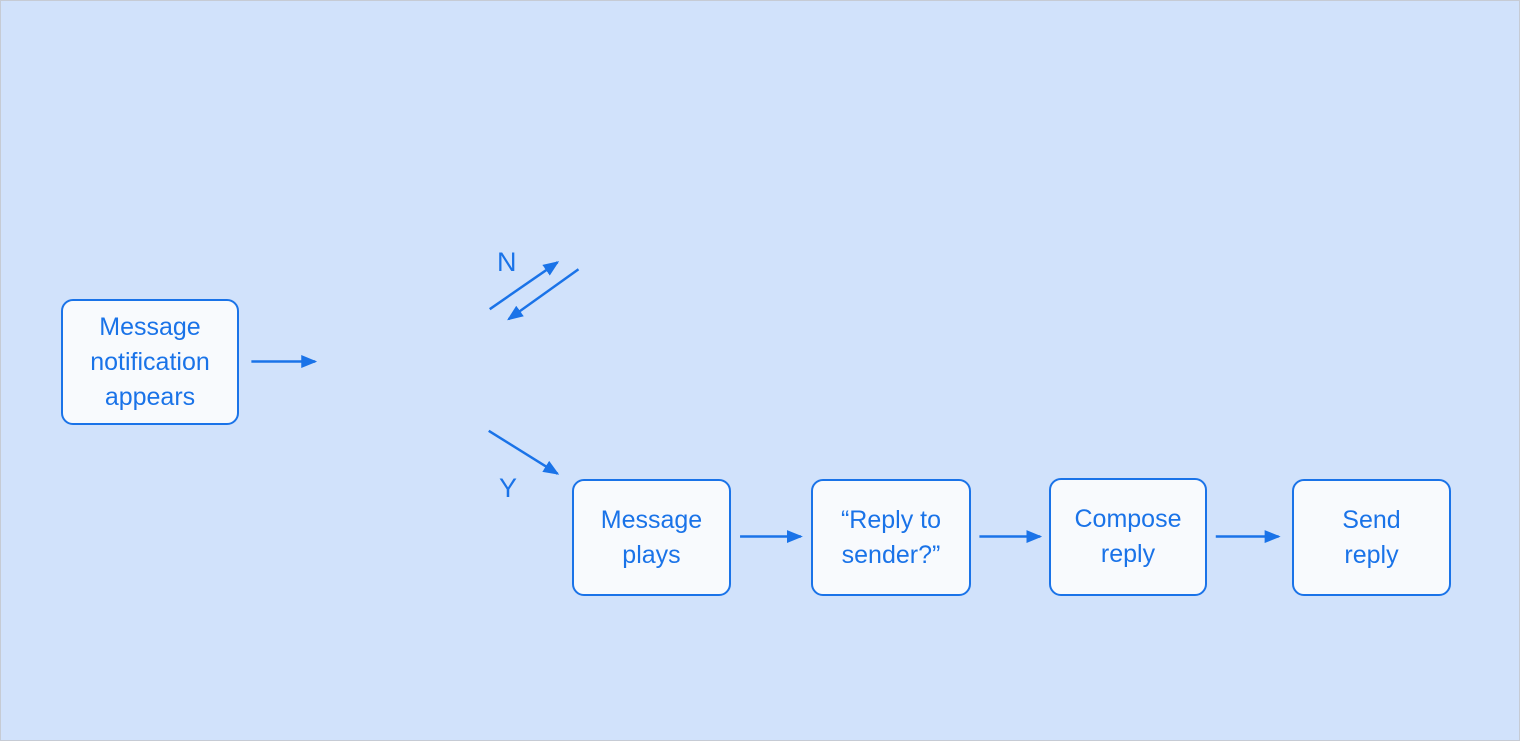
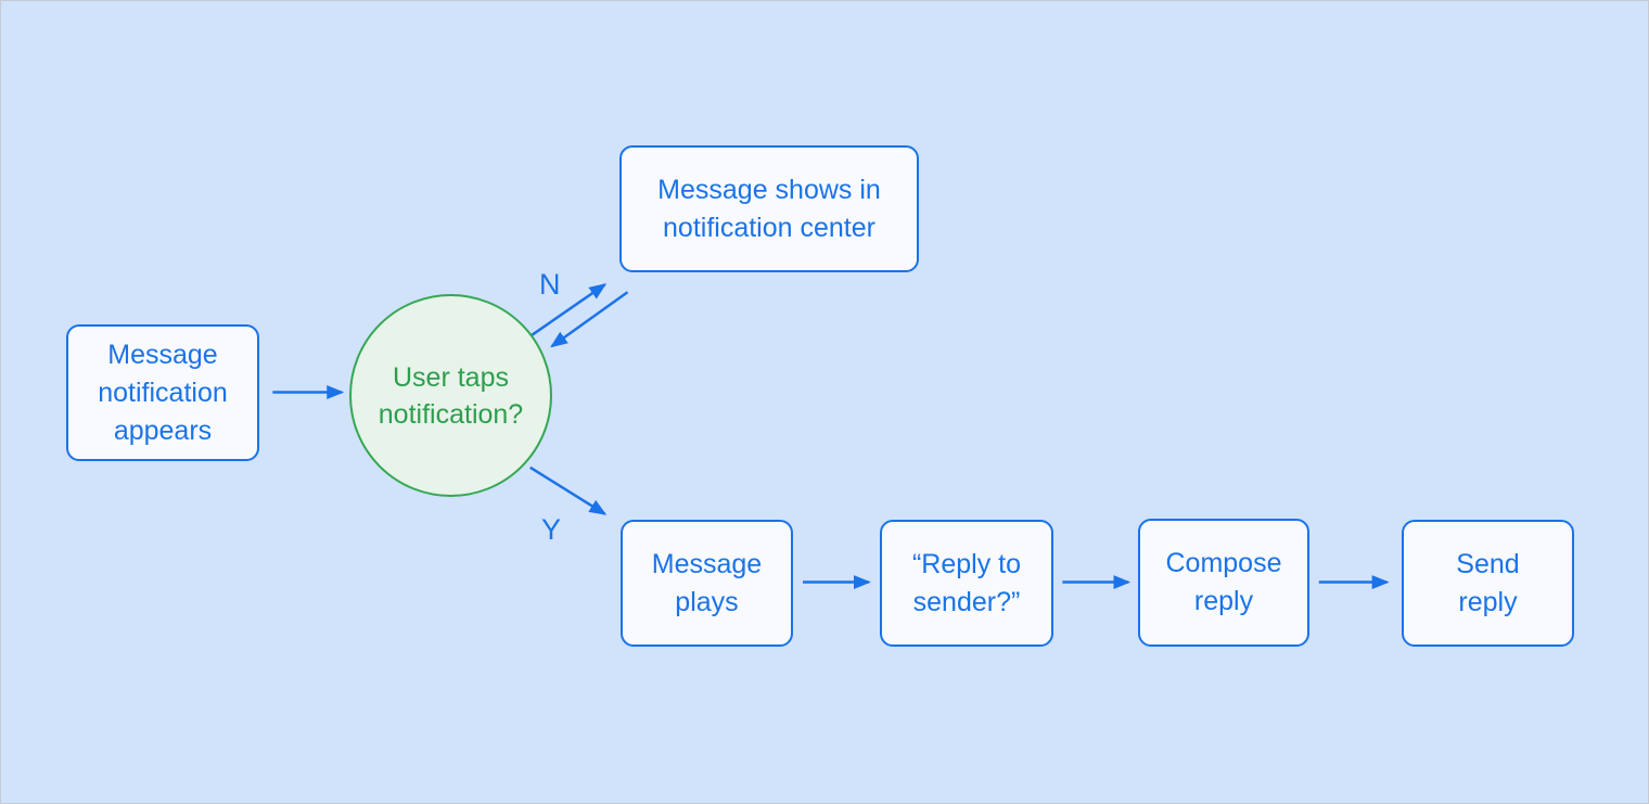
  Message
  notification
  appears
+ User taps
+ notification?
+ Message shows in
+ notification center
  Message
  plays
  “Reply to
  sender?”
  Compose
  reply
  Send
  reply
  N
  Y
